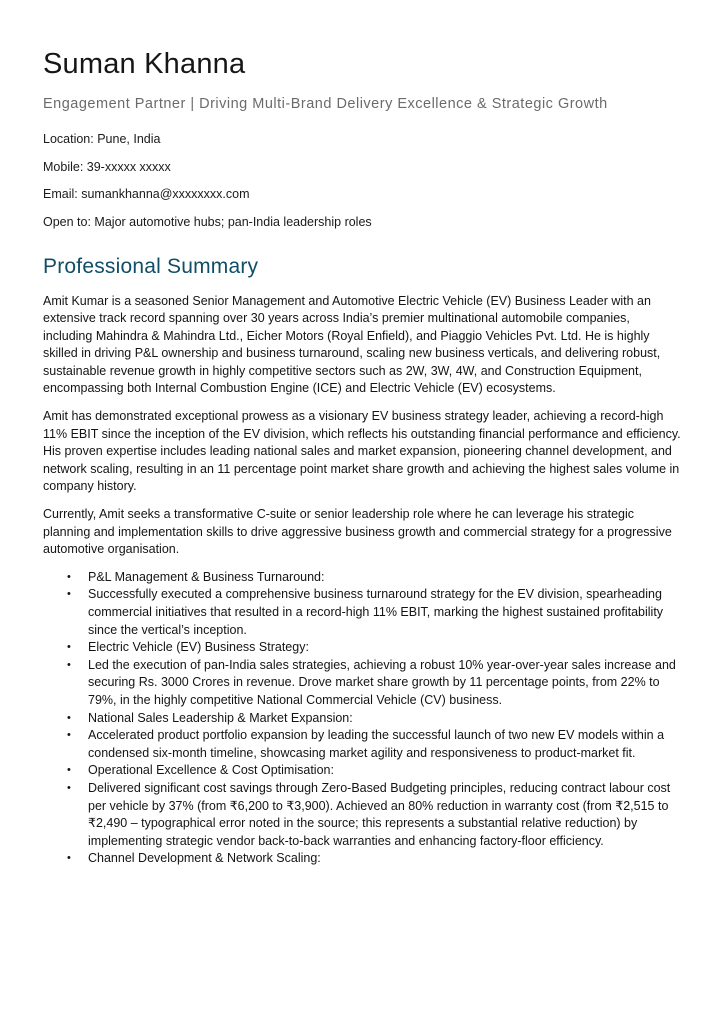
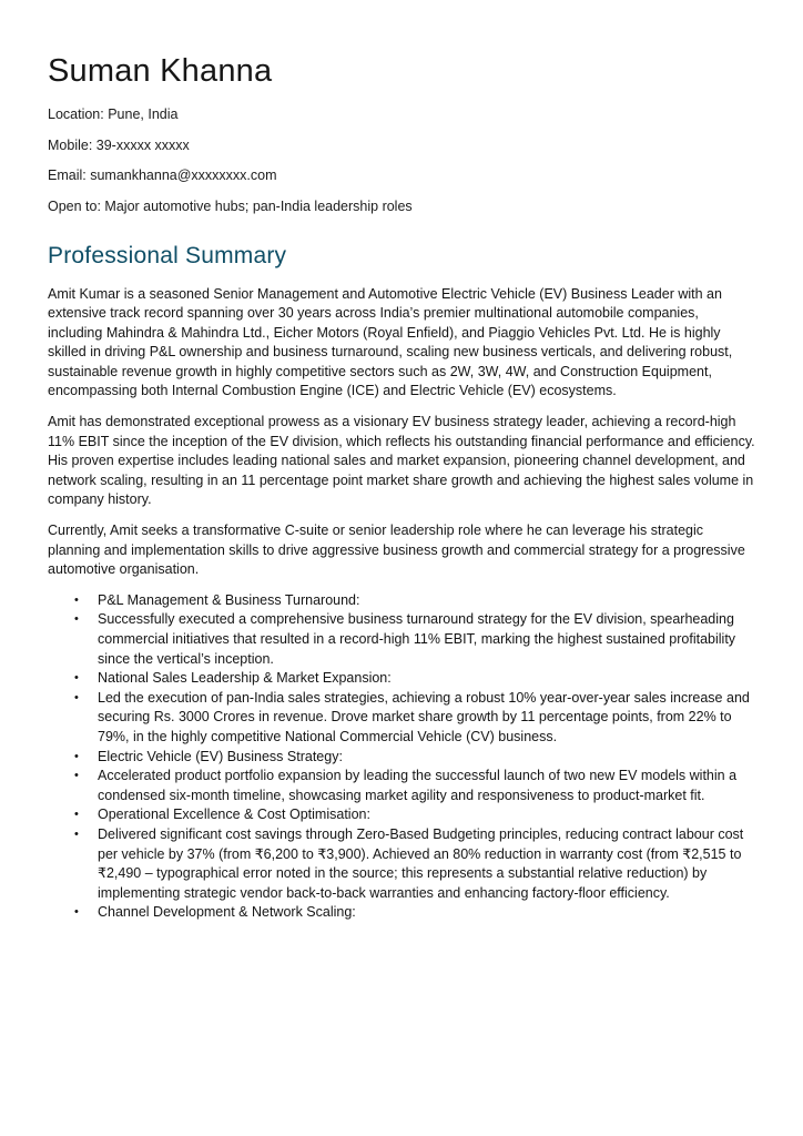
  Suman Khanna
- Engagement Partner | Driving Multi-Brand Delivery Excellence & Strategic Growth
  Location: Pune, India
  Mobile: 39-xxxxx xxxxx
  Email: sumankhanna@xxxxxxxx.com
  Open to: Major automotive hubs; pan-India leadership roles
  Professional Summary
  Amit Kumar is a seasoned Senior Management and Automotive Electric Vehicle (EV) Business Leader with an extensive track record spanning over 30 years across India’s premier multinational automobile companies, including Mahindra & Mahindra Ltd., Eicher Motors (Royal Enfield), and Piaggio Vehicles Pvt. Ltd. He is highly skilled in driving P&L ownership and business turnaround, scaling new business verticals, and delivering robust, sustainable revenue growth in highly competitive sectors such as 2W, 3W, 4W, and Construction Equipment, encompassing both Internal Combustion Engine (ICE) and Electric Vehicle (EV) ecosystems.
  Amit has demonstrated exceptional prowess as a visionary EV business strategy leader, achieving a record-high 11% EBIT since the inception of the EV division, which reflects his outstanding financial performance and efficiency. His proven expertise includes leading national sales and market expansion, pioneering channel development, and network scaling, resulting in an 11 percentage point market share growth and achieving the highest sales volume in company history.
  Currently, Amit seeks a transformative C-suite or senior leadership role where he can leverage his strategic planning and implementation skills to drive aggressive business growth and commercial strategy for a progressive automotive organisation.
  •
  P&L Management & Business Turnaround:
  •
  Successfully executed a comprehensive business turnaround strategy for the EV division, spearheading commercial initiatives that resulted in a record-high 11% EBIT, marking the highest sustained profitability since the vertical’s inception.
  •
- Electric Vehicle (EV) Business Strategy:
+ National Sales Leadership & Market Expansion:
  •
  Led the execution of pan-India sales strategies, achieving a robust 10% year-over-year sales increase and securing Rs. 3000 Crores in revenue. Drove market share growth by 11 percentage points, from 22% to 79%, in the highly competitive National Commercial Vehicle (CV) business.
  •
- National Sales Leadership & Market Expansion:
+ Electric Vehicle (EV) Business Strategy:
  •
  Accelerated product portfolio expansion by leading the successful launch of two new EV models within a condensed six-month timeline, showcasing market agility and responsiveness to product-market fit.
  •
  Operational Excellence & Cost Optimisation:
  •
  Delivered significant cost savings through Zero-Based Budgeting principles, reducing contract labour cost per vehicle by 37% (from ₹6,200 to ₹3,900). Achieved an 80% reduction in warranty cost (from ₹2,515 to ₹2,490 – typographical error noted in the source; this represents a substantial relative reduction) by implementing strategic vendor back-to-back warranties and enhancing factory-floor efficiency.
  •
  Channel Development & Network Scaling:
